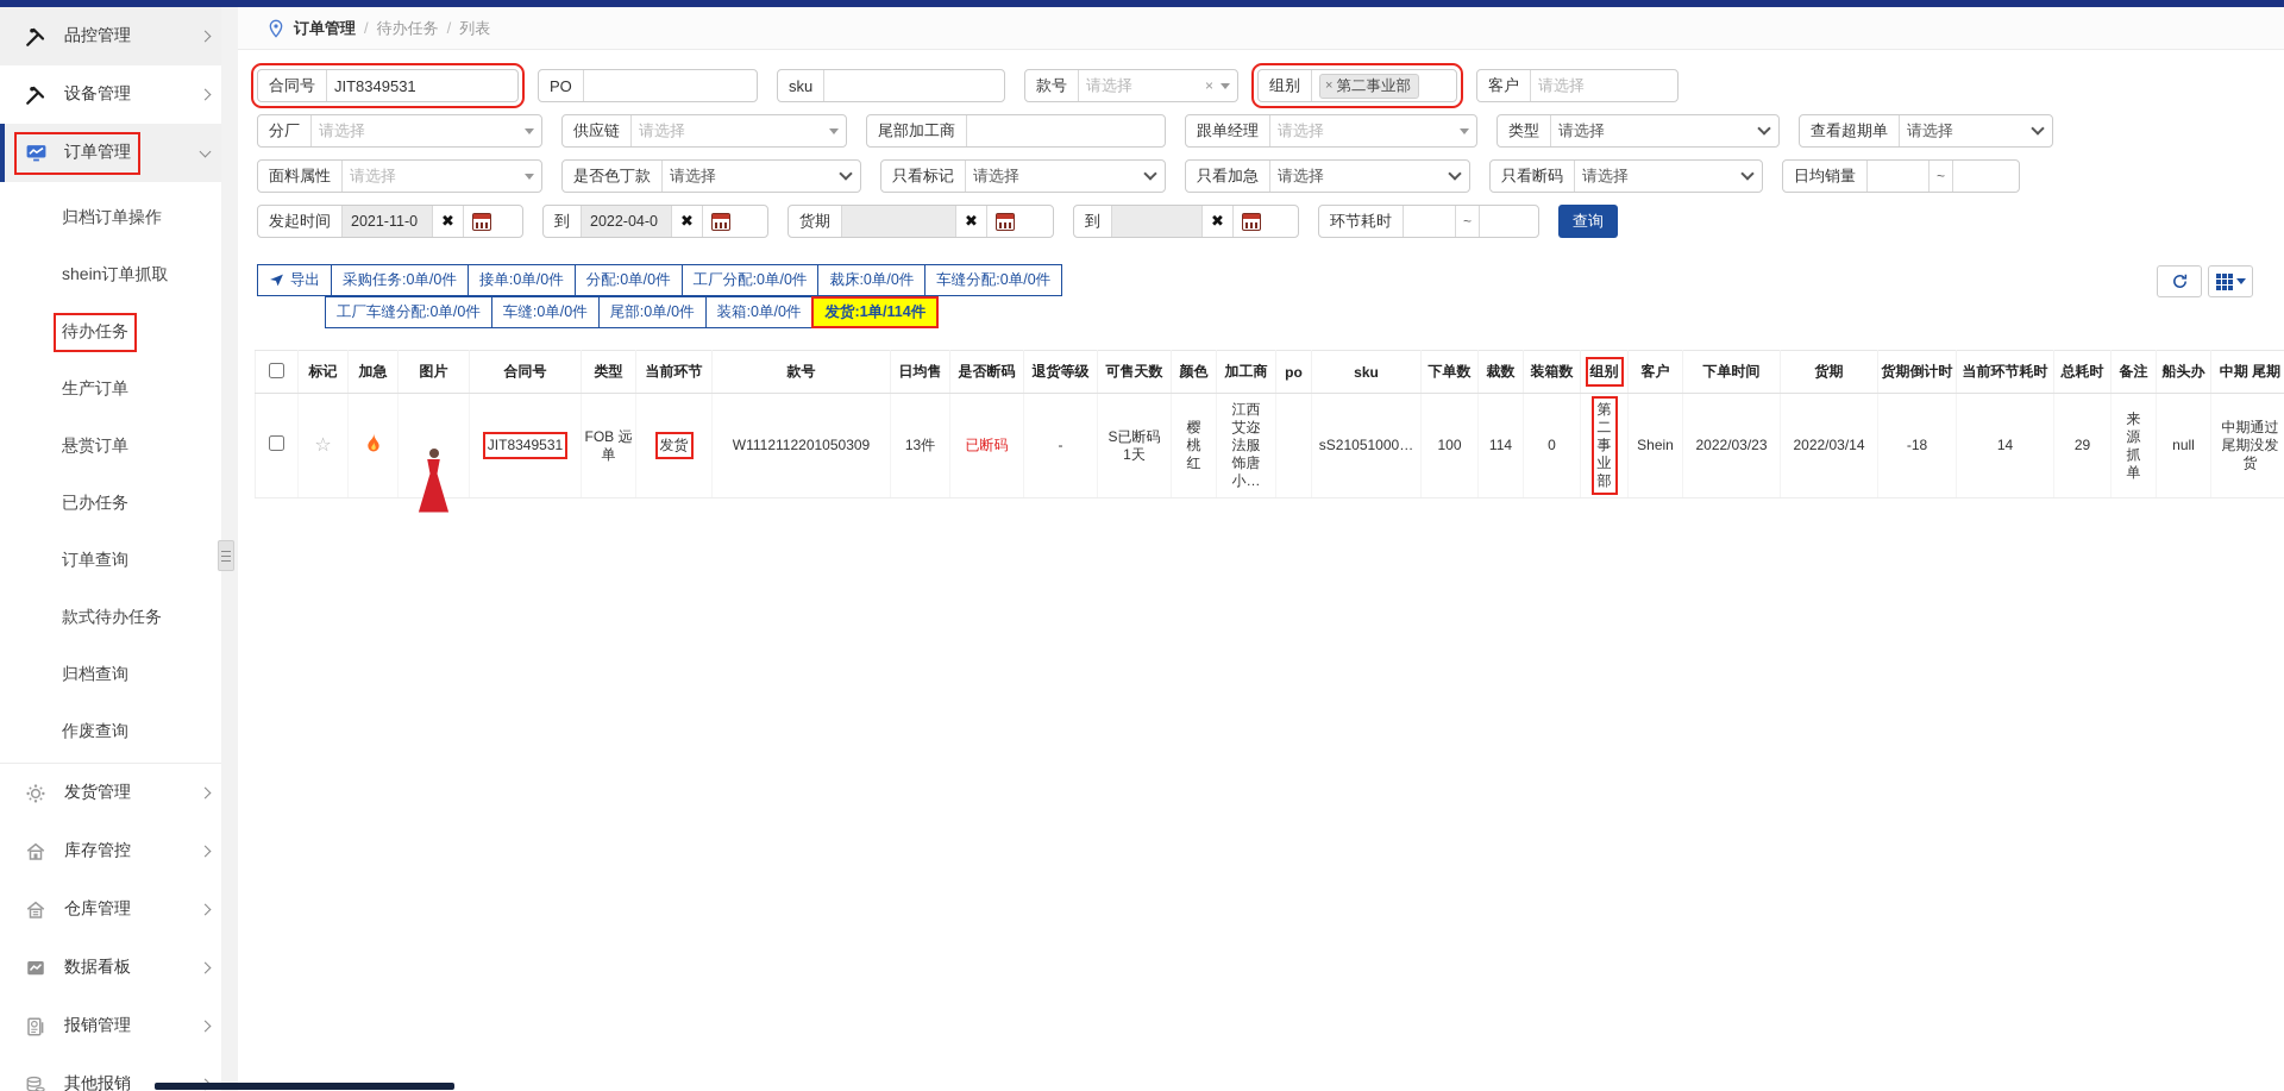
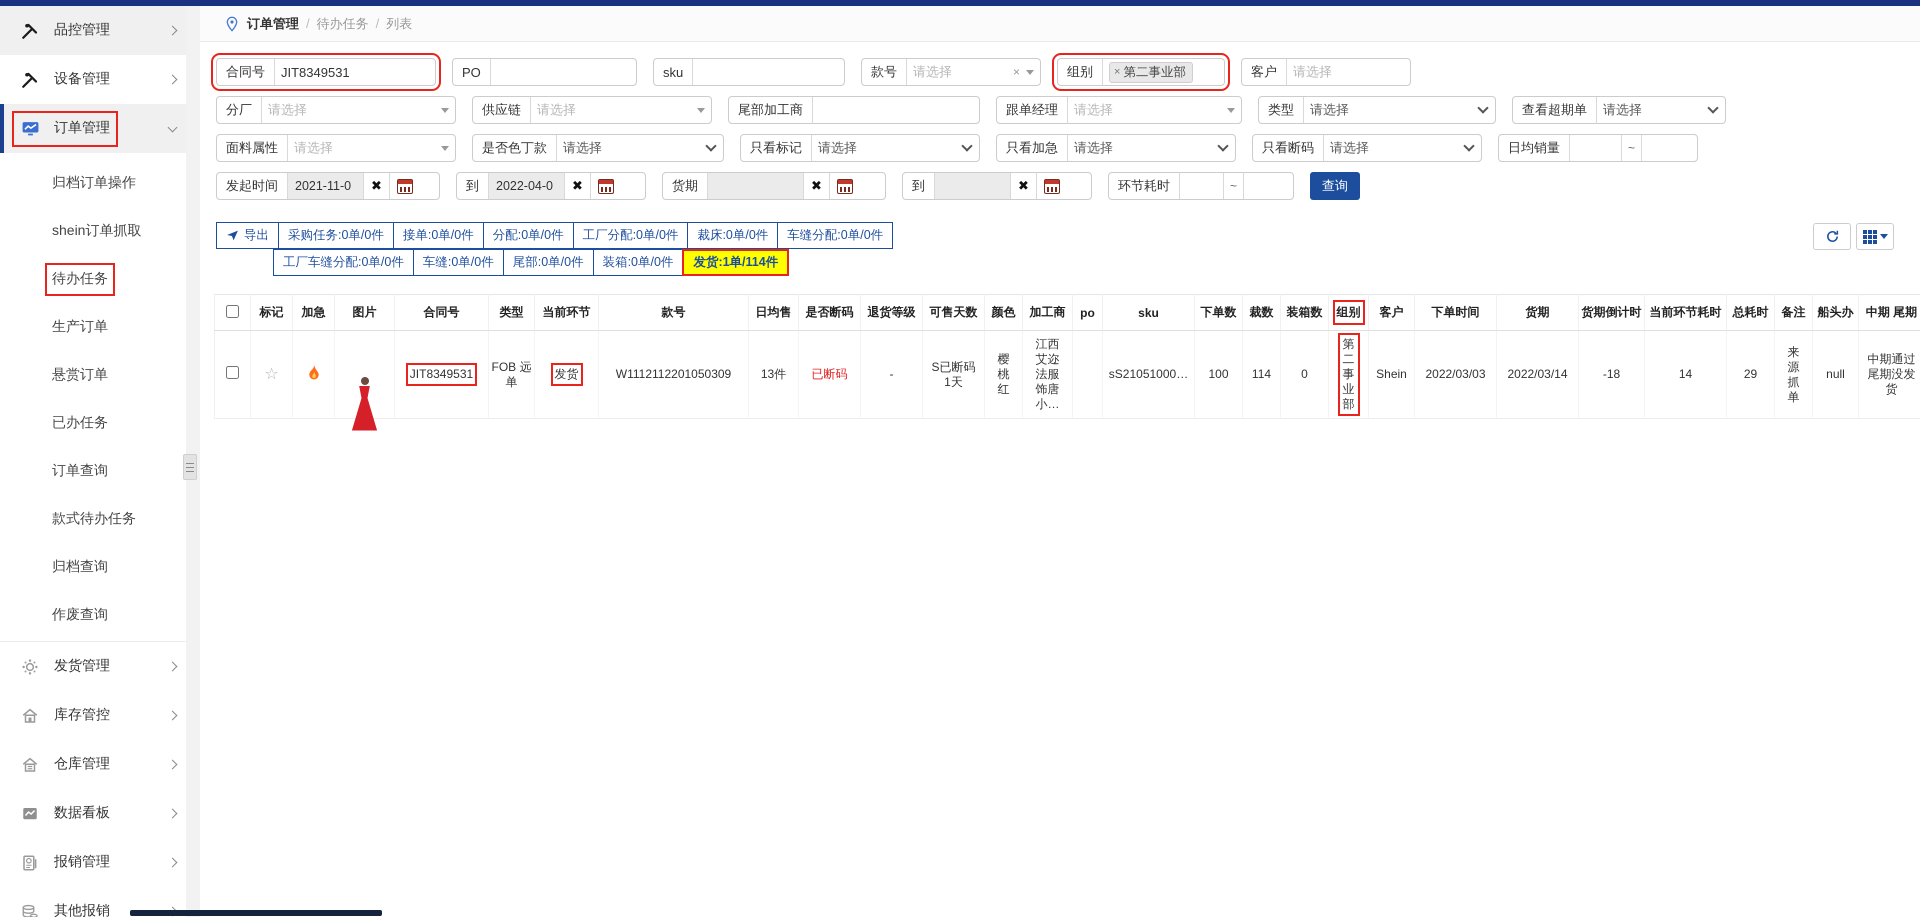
  品控管理
  设备管理
  订单管理
  归档订单操作
  shein订单抓取
  待办任务
  生产订单
  悬赏订单
  已办任务
  订单查询
  款式待办任务
  归档查询
  作废查询
  发货管理
  库存管控
  仓库管理
  数据看板
  报销管理
  其他报销
  订单管理
  /
  待办任务
  /
  列表
  合同号
  JIT8349531
  PO
  sku
  款号
  请选择
  ×
  组别
  ×
  第二事业部
  客户
  请选择
  分厂
  请选择
  供应链
  请选择
  尾部加工商
  跟单经理
  请选择
  类型
  请选择
  查看超期单
  请选择
  面料属性
  请选择
  是否色丁款
  请选择
  只看标记
  请选择
  只看加急
  请选择
  只看断码
  请选择
  日均销量
  ~
  发起时间
  2021-11-0
  ✖
  到
  2022-04-0
  ✖
  货期
  ✖
  到
  ✖
  环节耗时
  ~
  查询
  导出
  采购任务:0单/0件
  接单:0单/0件
  分配:0单/0件
  工厂分配:0单/0件
  裁床:0单/0件
  车缝分配:0单/0件
  工厂车缝分配:0单/0件
  车缝:0单/0件
  尾部:0单/0件
  装箱:0单/0件
  发货:1单/114件
  	标记	加急	图片	合同号	类型	当前环节	款号	日均售	是否断码	退货等级	可售天数	颜色	加工商	po	sku	下单数	裁数	装箱数	组别	客户	下单时间	货期	货期倒计时	当前环节耗时	总耗时	备注	船头办	中期 尾期
- 	☆			JIT8349531	FOB 远单	发货	W1112112201050309	13件	已断码	-	S已断码1天	樱桃红	江西艾迩法服饰唐小…		sS21051000…	100	114	0	第二事业部	Shein	2022/03/23	2022/03/14	-18	14	29	来源抓单	null	中期通过尾期没发货
+ 	☆			JIT8349531	FOB 远单	发货	W1112112201050309	13件	已断码	-	S已断码1天	樱桃红	江西艾迩法服饰唐小…		sS21051000…	100	114	0	第二事业部	Shein	2022/03/03	2022/03/14	-18	14	29	来源抓单	null	中期通过尾期没发货
